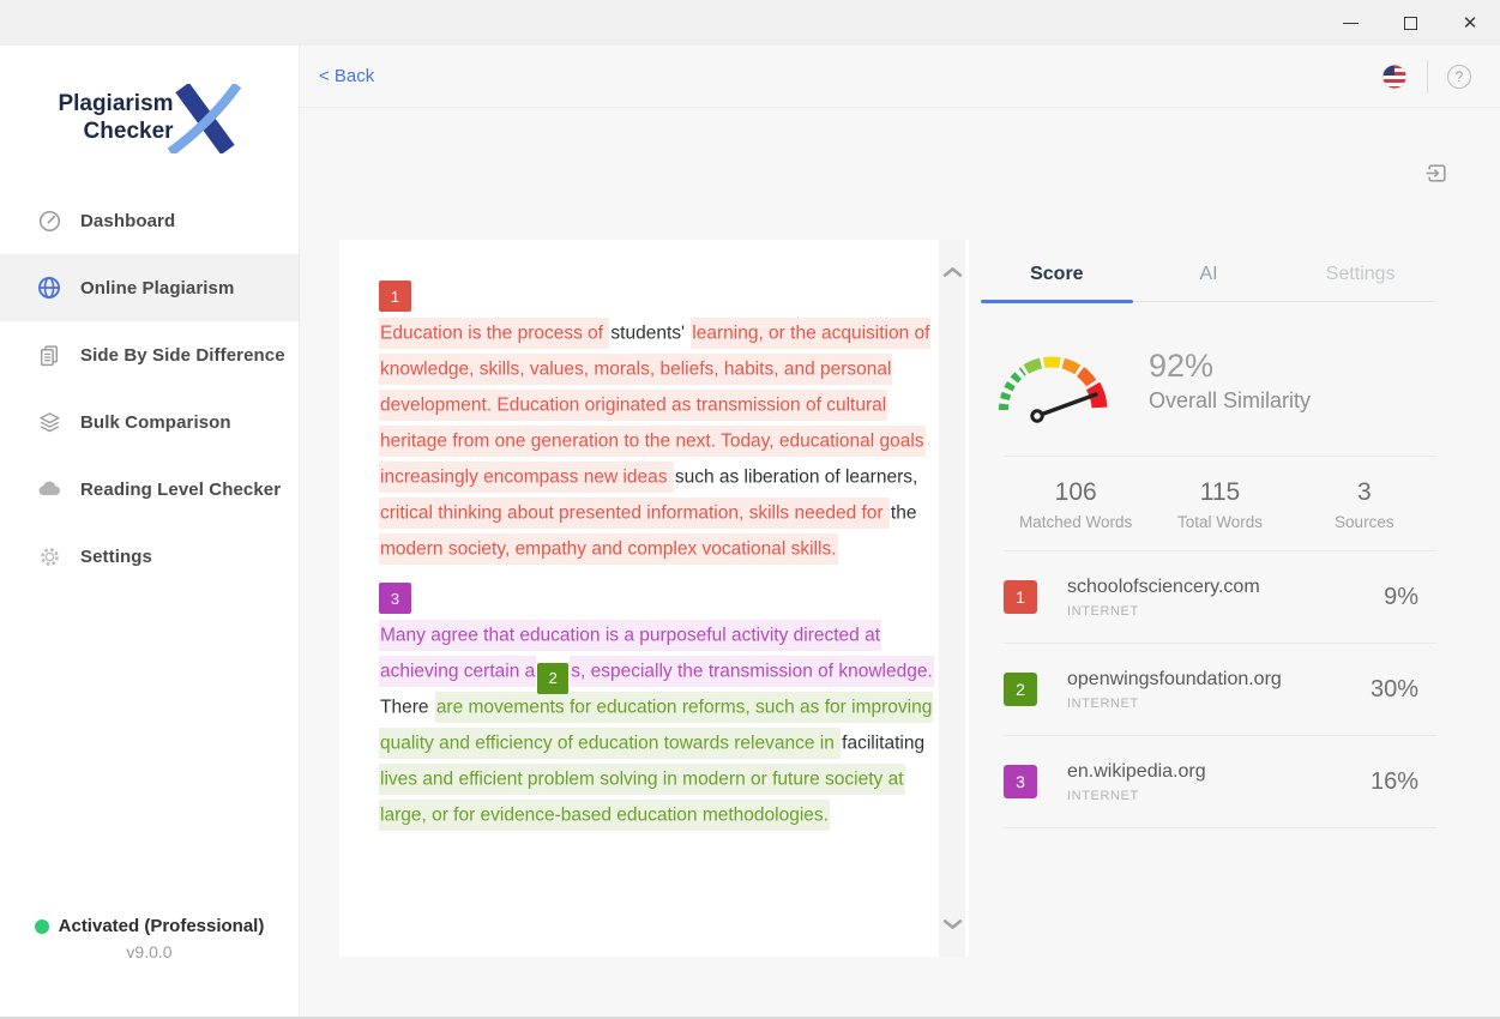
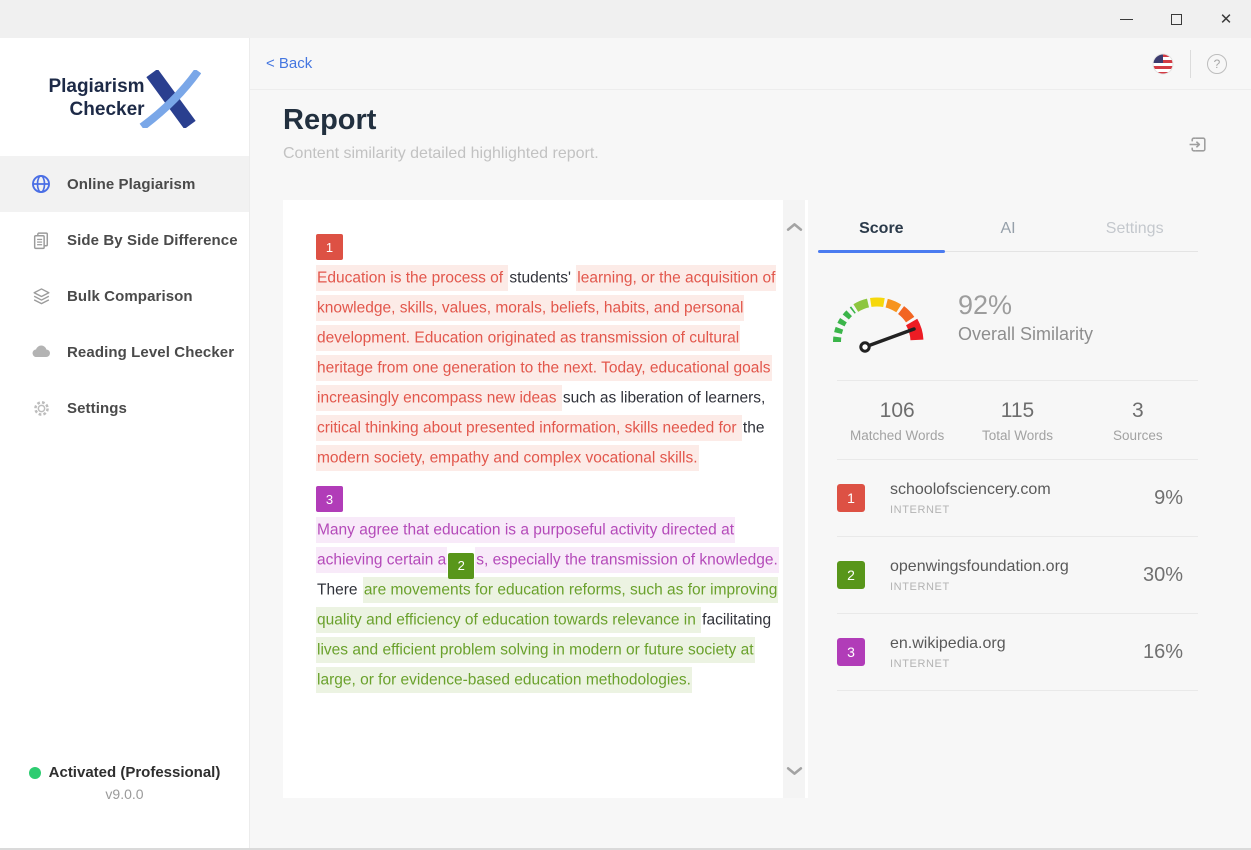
  ✕
  Plagiarism
  Checker
- Dashboard
  Online Plagiarism
  Side By Side Difference
  Bulk Comparison
  Reading Level Checker
  Settings
  Activated (Professional)
  v9.0.0
  < Back
  ?
+ Report
+ Content similarity detailed highlighted report.
  1
  Education is the process of students' learning, or the acquisition of knowledge, skills, values, morals, beliefs, habits, and personal development. Education originated as transmission of cultural heritage from one generation to the next. Today, educational goals increasingly encompass new ideas such as liberation of learners, critical thinking about presented information, skills needed for the modern society, empathy and complex vocational skills.
  3
  Many agree that education is a purposeful activity directed at achieving certain a 2 s, especially the transmission of knowledge. There are movements for education reforms, such as for improving quality and efficiency of education towards relevance in facilitating lives and efficient problem solving in modern or future society at large, or for evidence-based education methodologies.
  Score
  AI
  Settings
  92%
  Overall Similarity
  106
  Matched Words
  115
  Total Words
  3
  Sources
  1
  schoolofsciencery.com
  INTERNET
  9%
  2
  openwingsfoundation.org
  INTERNET
  30%
  3
  en.wikipedia.org
  INTERNET
  16%
